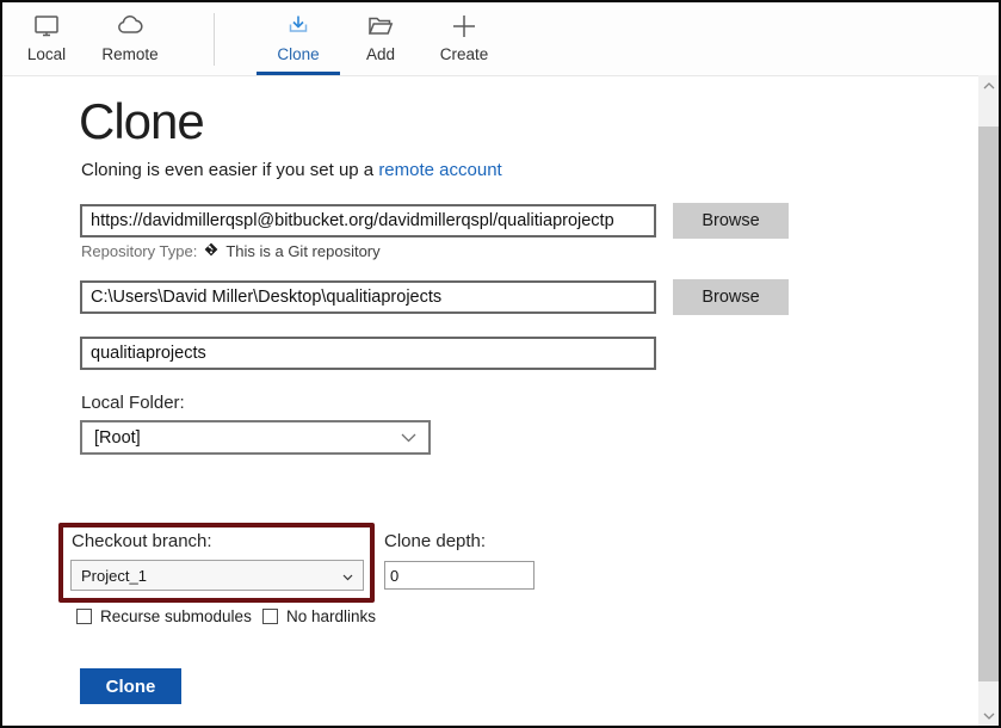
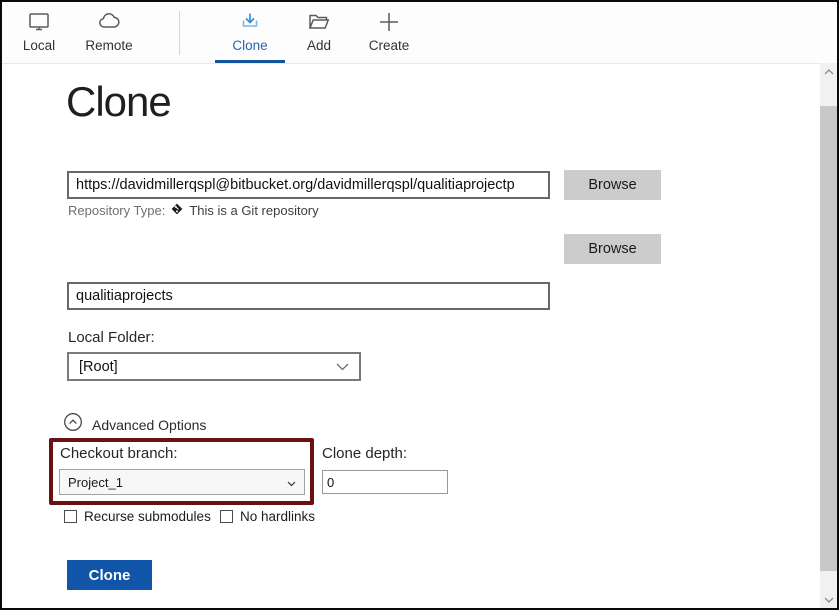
  Local
  Remote
  Clone
  Add
  Create
  Clone
- Cloning is even easier if you set up a remote account
  https://davidmillerqspl@bitbucket.org/davidmillerqspl/qualitiaprojectp
  Browse
  Repository Type:
  This is a Git repository
- C:\Users\David Miller\Desktop\qualitiaprojects
  Browse
  qualitiaprojects
  Local Folder:
  [Root]
+ Advanced Options
  Checkout branch:
  Project_1
  Clone depth:
  0
  Recurse submodules
  No hardlinks
  Clone
